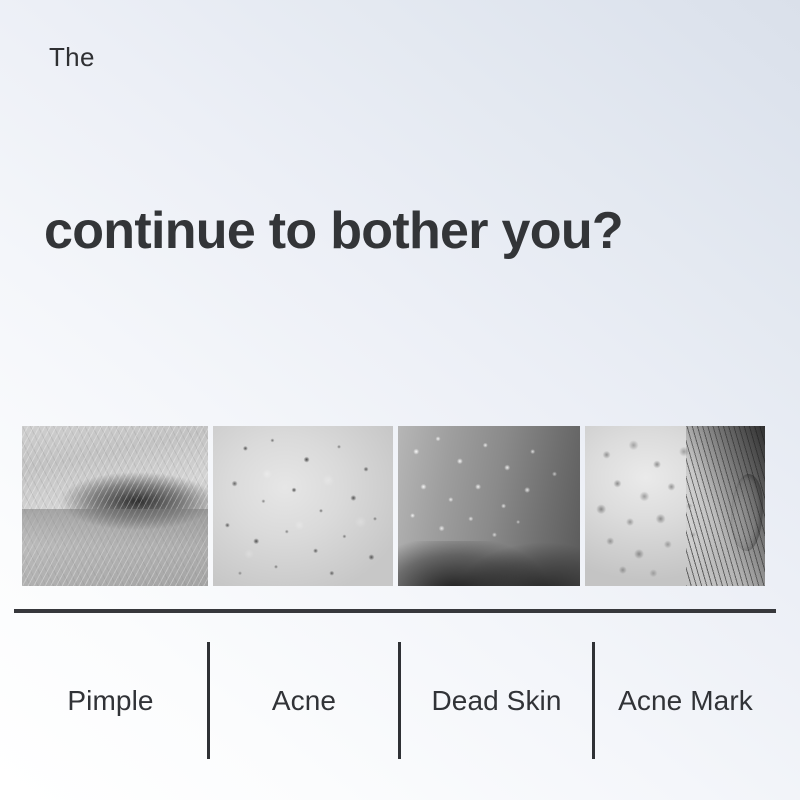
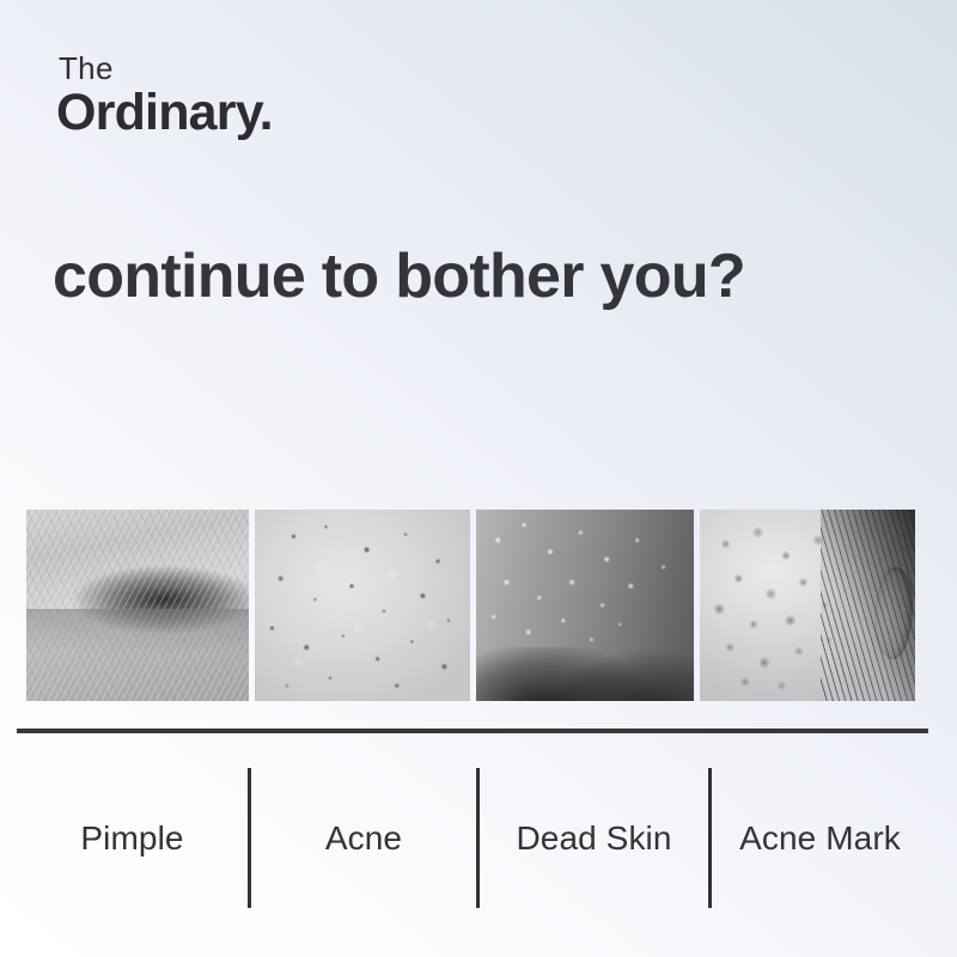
  The
+ Ordinary.
  continue to bother you?
  Pimple
  Acne
  Dead Skin
  Acne Mark
